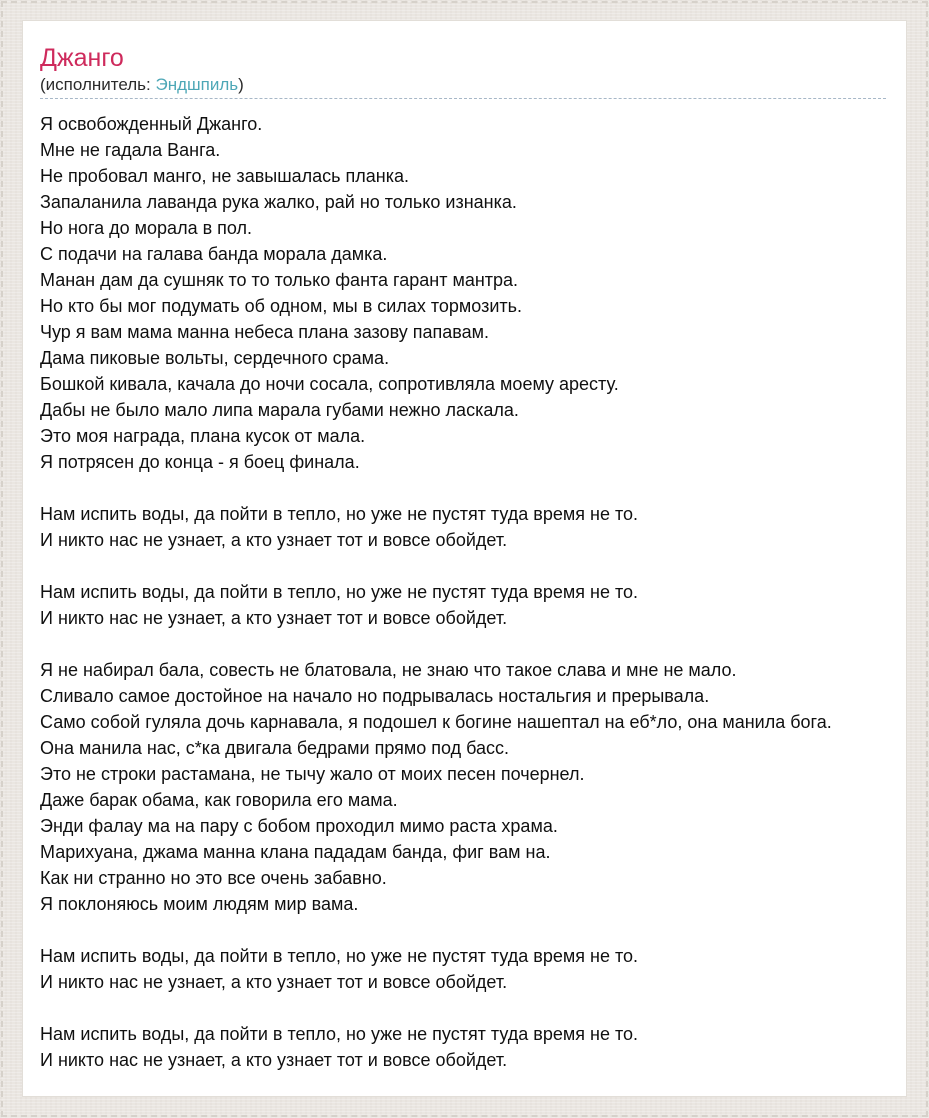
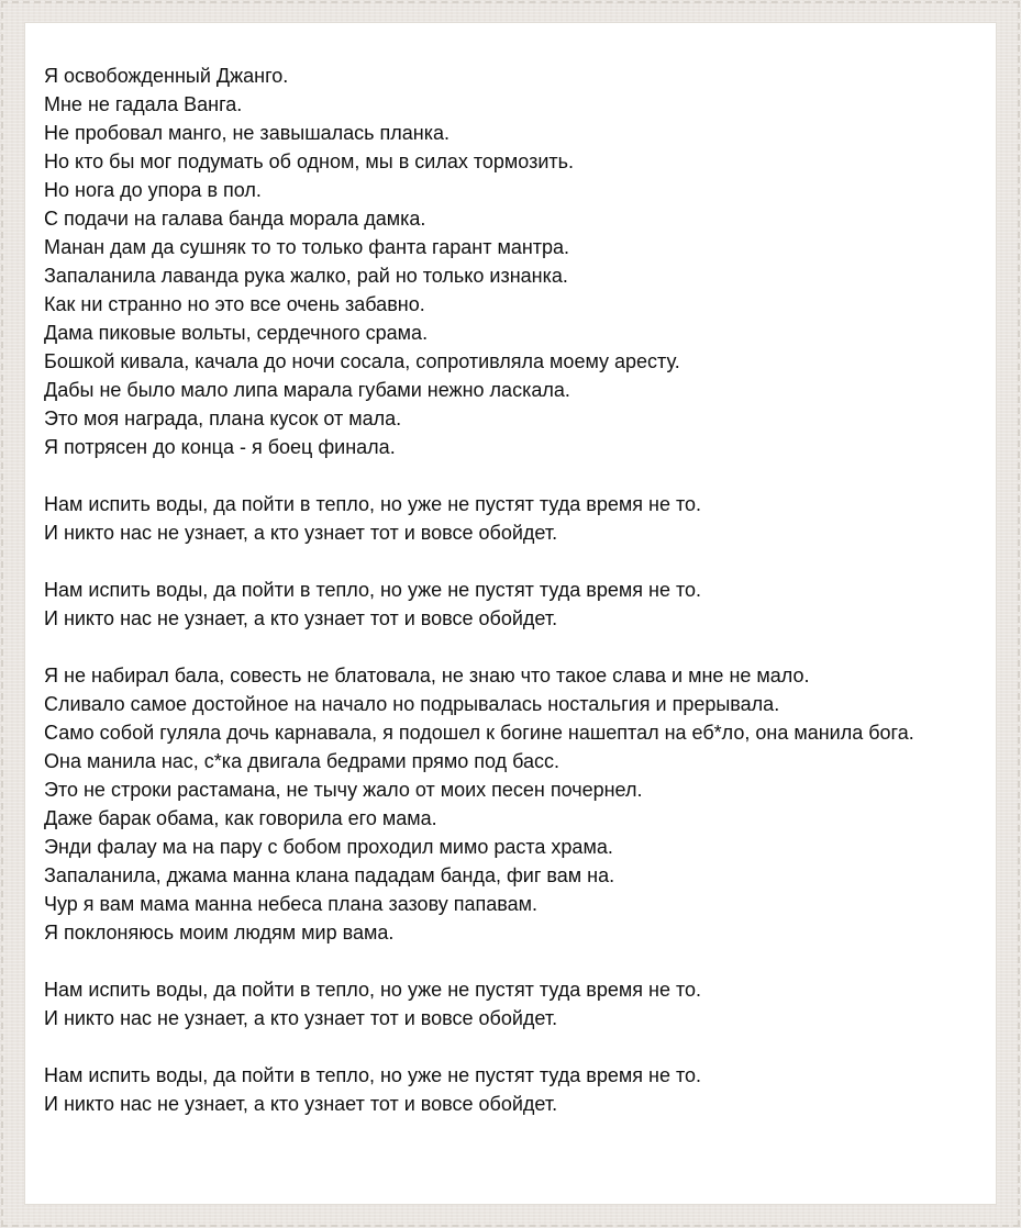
- Джанго
- (исполнитель: Эндшпиль)
  Я освобожденный Джанго.
  Мне не гадала Ванга.
  Не пробовал манго, не завышалась планка.
- Запаланила лаванда рука жалко, рай но только изнанка.
+ Но кто бы мог подумать об одном, мы в силах тормозить.
- Но нога до морала в пол.
+ Но нога до упора в пол.
  С подачи на галава банда морала дамка.
  Манан дам да сушняк то то только фанта гарант мантра.
- Но кто бы мог подумать об одном, мы в силах тормозить.
+ Запаланила лаванда рука жалко, рай но только изнанка.
- Чур я вам мама манна небеса плана зазову папавам.
+ Как ни странно но это все очень забавно.
  Дама пиковые вольты, сердечного срама.
  Бошкой кивала, качала до ночи сосала, сопротивляла моему аресту.
  Дабы не было мало липа марала губами нежно ласкала.
  Это моя награда, плана кусок от мала.
  Я потрясен до конца - я боец финала.
  Нам испить воды, да пойти в тепло, но уже не пустят туда время не то.
  И никто нас не узнает, а кто узнает тот и вовсе обойдет.
  Нам испить воды, да пойти в тепло, но уже не пустят туда время не то.
  И никто нас не узнает, а кто узнает тот и вовсе обойдет.
  Я не набирал бала, совесть не блатовала, не знаю что такое слава и мне не мало.
  Сливало самое достойное на начало но подрывалась ностальгия и прерывала.
  Само собой гуляла дочь карнавала, я подошел к богине нашептал на еб*ло, она манила бога.
  Она манила нас, с*ка двигала бедрами прямо под басс.
  Это не строки растамана, не тычу жало от моих песен почернел.
  Даже барак обама, как говорила его мама.
  Энди фалау ма на пару с бобом проходил мимо раста храма.
- Марихуана, джама манна клана пададам банда, фиг вам на.
+ Запаланила, джама манна клана пададам банда, фиг вам на.
- Как ни странно но это все очень забавно.
+ Чур я вам мама манна небеса плана зазову папавам.
  Я поклоняюсь моим людям мир вама.
  Нам испить воды, да пойти в тепло, но уже не пустят туда время не то.
  И никто нас не узнает, а кто узнает тот и вовсе обойдет.
  Нам испить воды, да пойти в тепло, но уже не пустят туда время не то.
  И никто нас не узнает, а кто узнает тот и вовсе обойдет.
